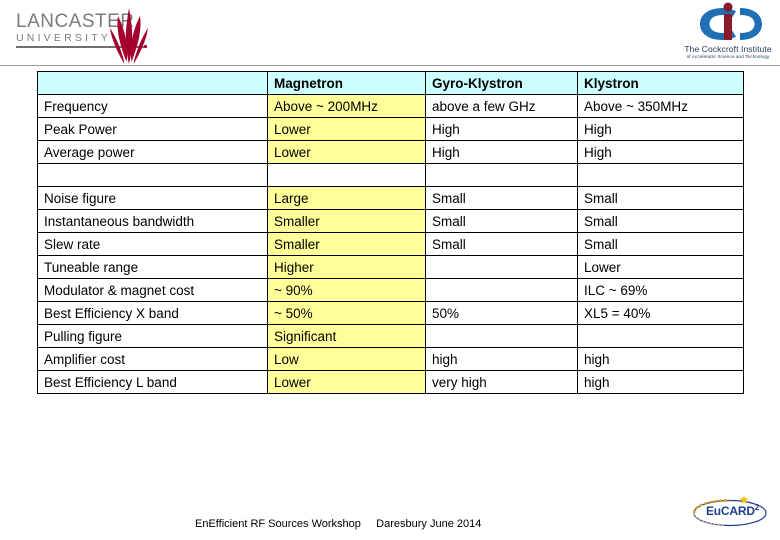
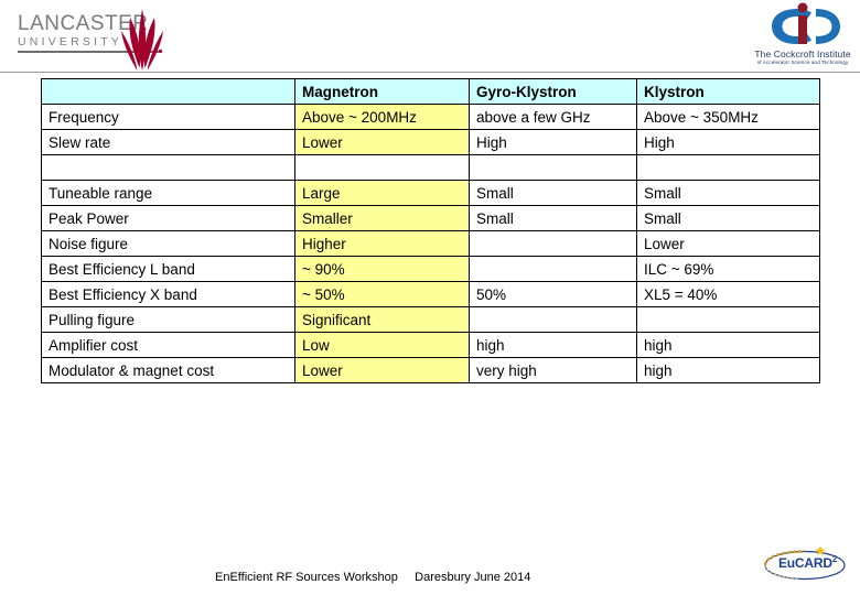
  LANCASTE
  UNIVERSITY
  The Cockcroft Institute
  	Magnetron	Gyro-Klystron	Klystron
  Frequency	Above ~ 200MHz	above a few GHz	Above ~ 350MHz
- Peak Power	Lower	High	High
+ Slew rate	Lower	High	High
- Average power	Lower	High	High
- Noise figure	Large	Small	Small
+ Tuneable range	Large	Small	Small
- Instantaneous bandwidth	Smaller	Small	Small
- Slew rate	Smaller	Small	Small
+ Peak Power	Smaller	Small	Small
- Tuneable range	Higher		Lower
+ Noise figure	Higher		Lower
- Modulator & magnet cost	~ 90%		ILC ~ 69%
+ Best Efficiency L band	~ 90%		ILC ~ 69%
  Best Efficiency X band	~ 50%	50%	XL5 = 40%
  Pulling figure	Significant
  Amplifier cost	Low	high	high
- Best Efficiency L band	Lower	very high	high
+ Modulator & magnet cost	Lower	very high	high
  EnEfficient RF Sources Workshop Daresbury June 2014
  EuCARD2
